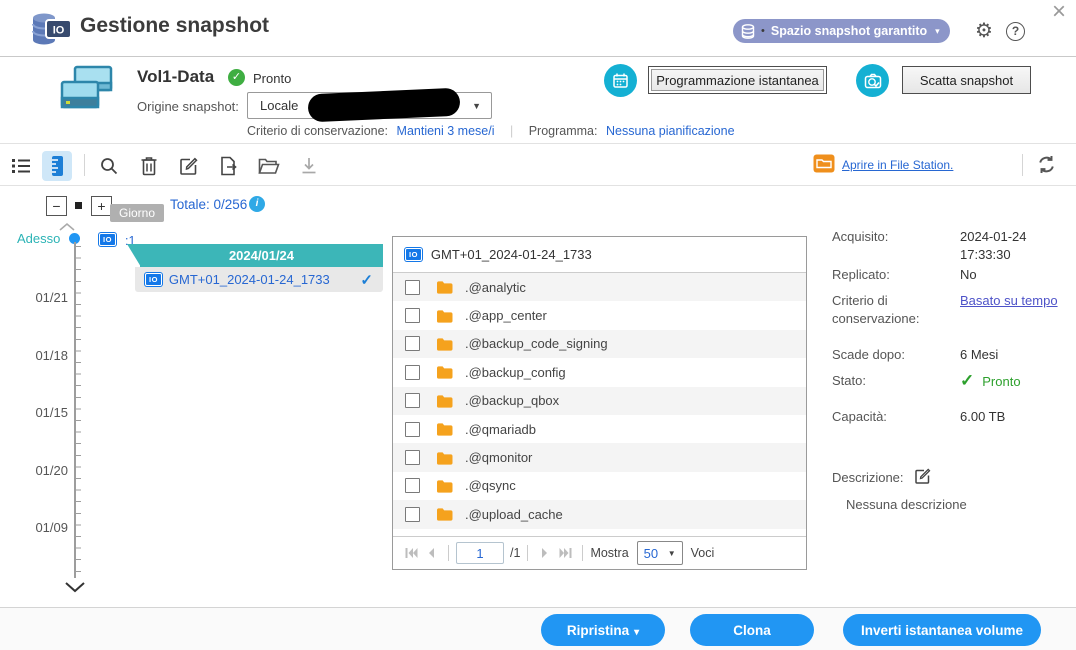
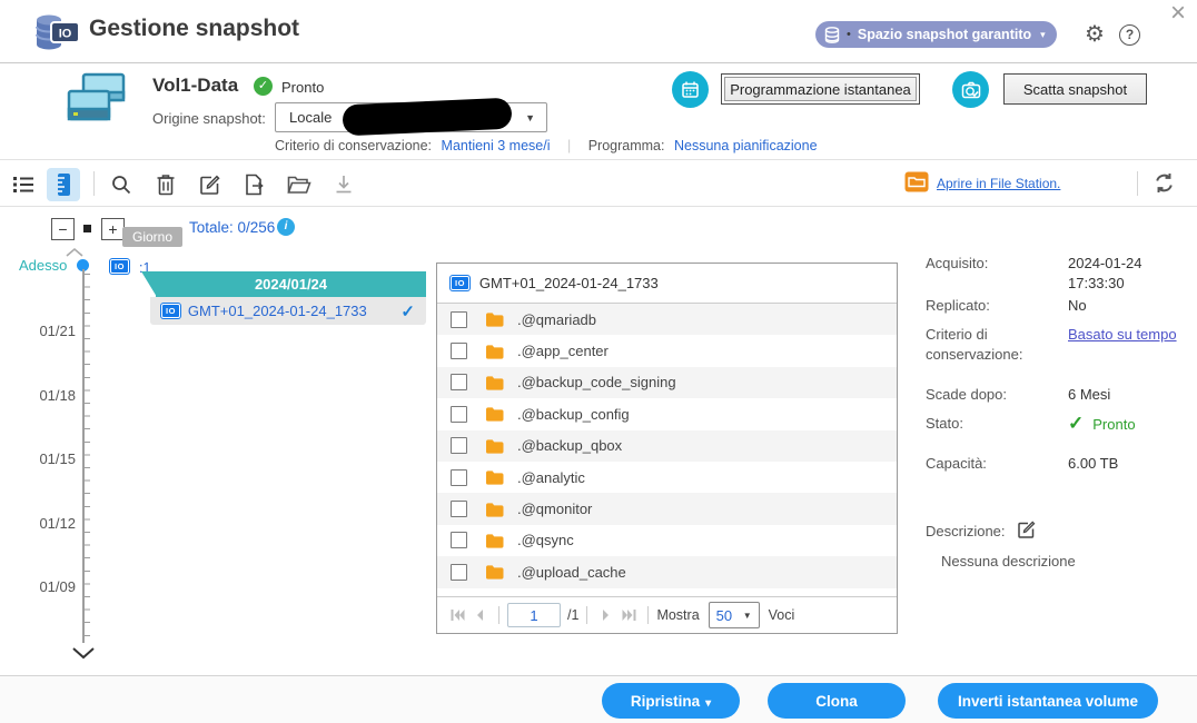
  IO
  Gestione snapshot
  •
  Spazio snapshot garantito
  ▾
  ⚙
  ?
  ×
  Vol1-Data
  ✓
  Pronto
  Origine snapshot:
  Locale
  ▼
  Criterio di conservazione: Mantieni 3 mese/i | Programma: Nessuna pianificazione
  Programmazione istantanea
  Scatta snapshot
  Aprire in File Station.
  −
  +
  Giorno
  Totale: 0/256
  i
  Adesso
  IO
  :1
  01/21
  01/18
  01/15
- 01/20
+ 01/12
  01/09
  2024/01/24
  IO
  GMT+01_2024-01-24_1733
  ✓
  IO
  GMT+01_2024-01-24_1733
- .@analytic
+ .@qmariadb
  .@app_center
  .@backup_code_signing
  .@backup_config
  .@backup_qbox
- .@qmariadb
+ .@analytic
  .@qmonitor
  .@qsync
  .@upload_cache
  1
  /1
  Mostra
  50
  ▼
  Voci
  Acquisito:
  2024-01-24 17:33:30
  Replicato:
  No
  Criterio di conservazione:
  Basato su tempo
  Scade dopo:
  6 Mesi
  Stato:
  ✓ Pronto
  Capacità:
  6.00 TB
  Descrizione:
  Nessuna descrizione
  Ripristina ▾
  Clona
  Inverti istantanea volume
